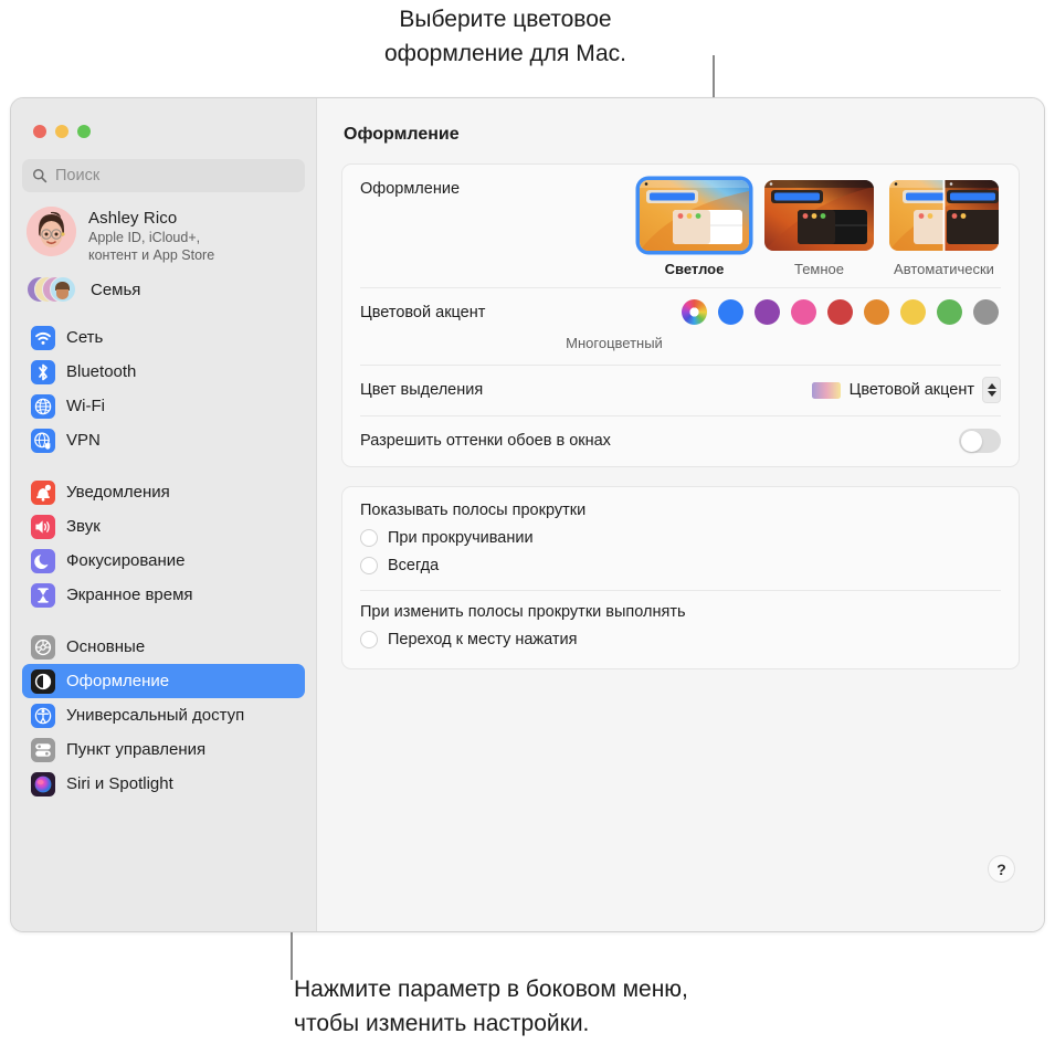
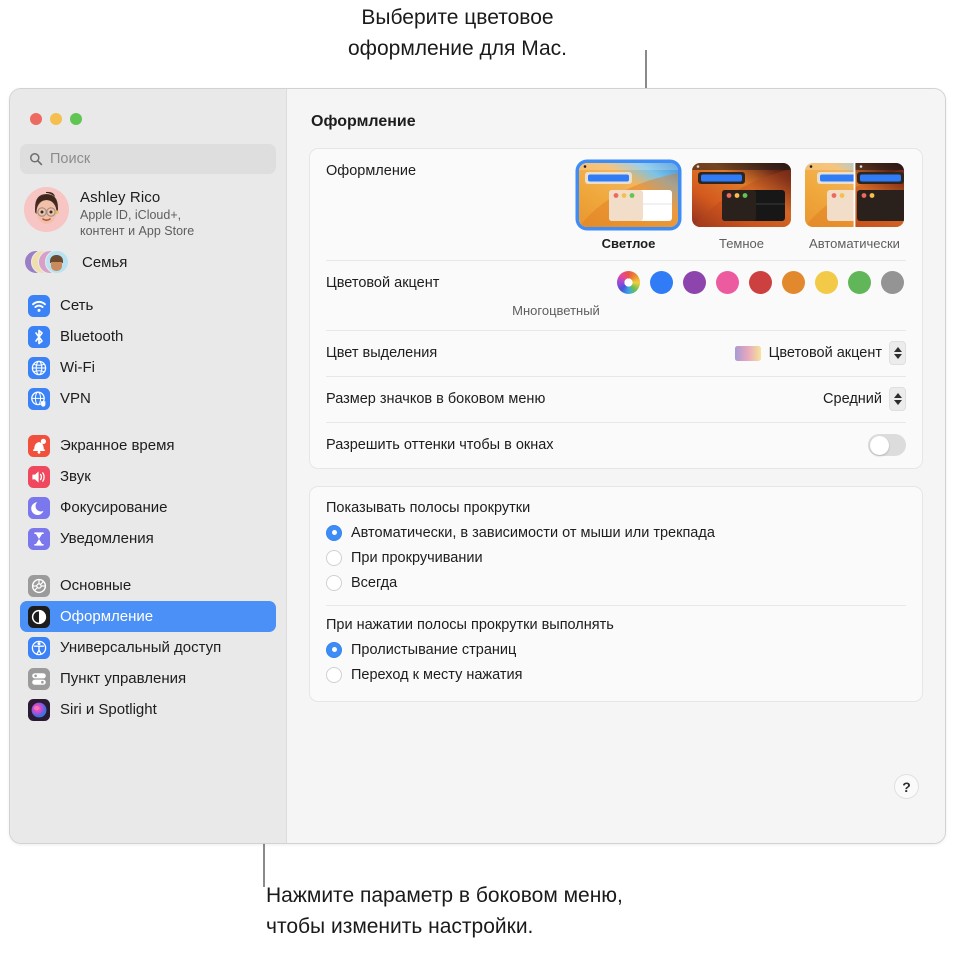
  Выберите цветовое
  оформление для Мас.
  Нажмите параметр в боковом меню,
  чтобы изменить настройки.
  Поиск
  Ashley Rico
  Apple ID, iCloud+,
  контент и App Store
  Семья
  Сеть
  Bluetooth
  Wi-Fi
  VPN
- Уведомления
+ Экранное время
  Звук
  Фокусирование
- Экранное время
+ Уведомления
  Основные
  Оформление
  Универсальный доступ
  Пункт управления
  Siri и Spotlight
  Оформление
  Оформление
  Светлое
  Темное
  Автоматически
  Цветовой акцент
  Многоцветный
  Цвет выделения
  Цветовой акцент
+ Размер значков в боковом меню
+ Средний
- Разрешить оттенки обоев в окнах
+ Разрешить оттенки чтобы в окнах
  Показывать полосы прокрутки
+ Автоматически, в зависимости от мыши или трекпада
  При прокручивании
  Всегда
- При изменить полосы прокрутки выполнять
+ При нажатии полосы прокрутки выполнять
+ Пролистывание страниц
  Переход к месту нажатия
  ?
